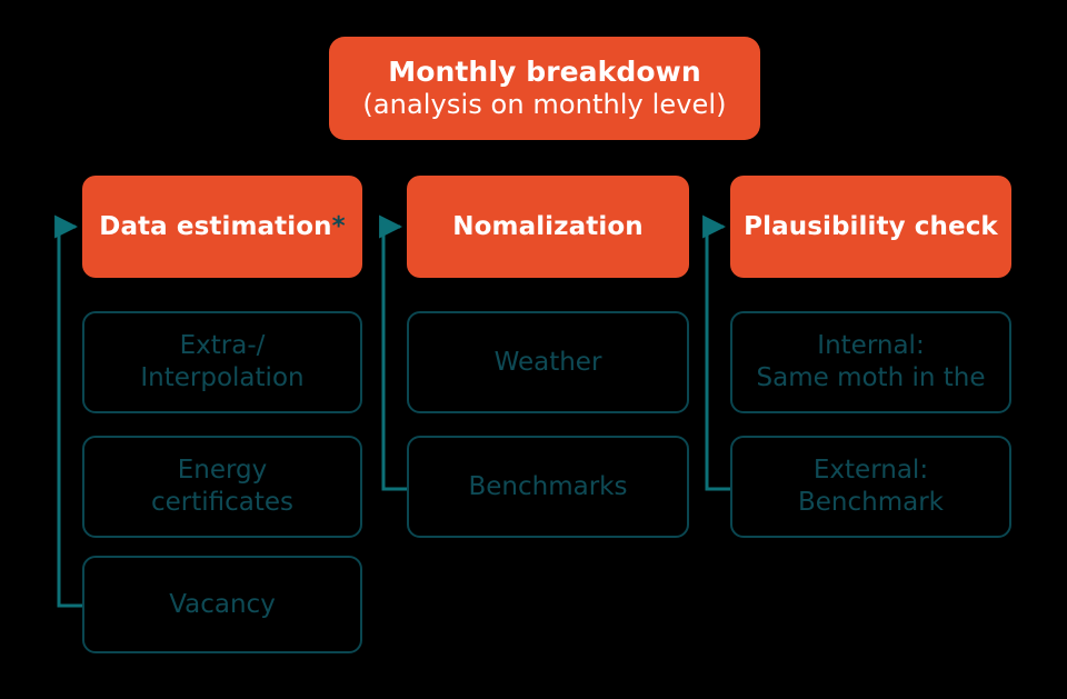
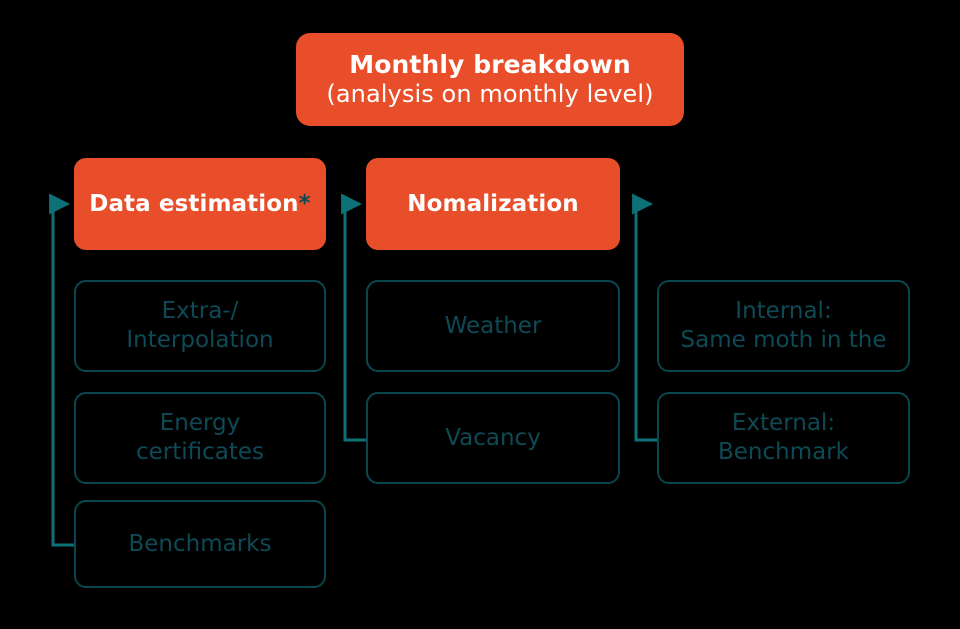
  Monthly breakdown
  (analysis on monthly level)
  Data estimation
  *
  Extra-/
  Interpolation
  Energy
  certificates
- Vacancy
+ Benchmarks
  Nomalization
  Weather
- Benchmarks
+ Vacancy
- Plausibility check
  Internal:
  Same moth in the
  External:
  Benchmark
